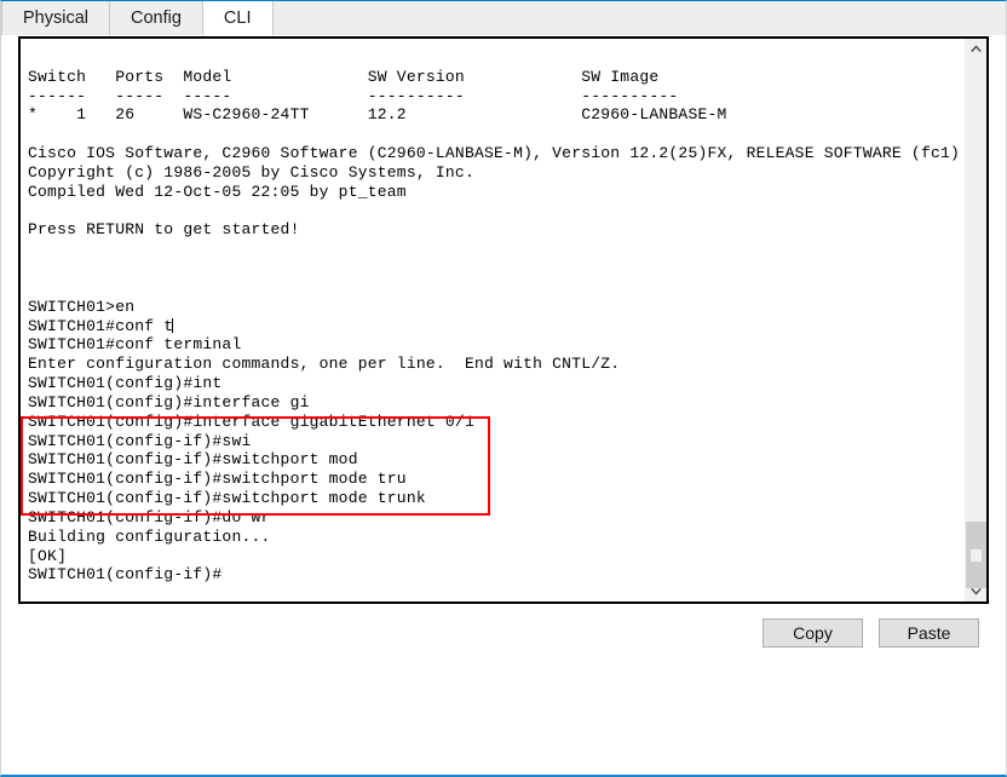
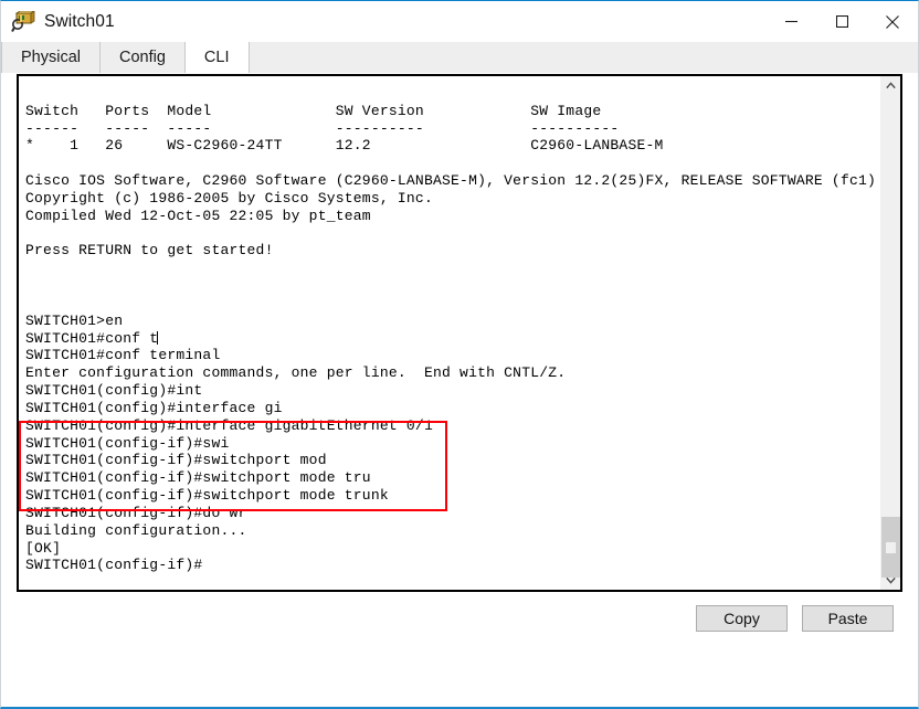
+ Switch01
  Physical
  Config
  CLI
  Switch Ports Model SW Version SW Image
  ------ ----- ----- ---------- ----------
  * 1 26 WS-C2960-24TT 12.2 C2960-LANBASE-M
  Cisco IOS Software, C2960 Software (C2960-LANBASE-M), Version 12.2(25)FX, RELEASE SOFTWARE (fc1)
  Copyright (c) 1986-2005 by Cisco Systems, Inc.
  Compiled Wed 12-Oct-05 22:05 by pt_team
  Press RETURN to get started!
  SWITCH01>en
  SWITCH01#conf t
  SWITCH01#conf terminal
  Enter configuration commands, one per line. End with CNTL/Z.
  SWITCH01(config)#int
  SWITCH01(config)#interface gi
  SWITCH01(config)#interface gigabitEthernet 0/1
  SWITCH01(config-if)#swi
  SWITCH01(config-if)#switchport mod
  SWITCH01(config-if)#switchport mode tru
  SWITCH01(config-if)#switchport mode trunk
  SWITCH01(config-if)#do wr
  Building configuration...
  [OK]
  SWITCH01(config-if)#
  Copy
  Paste
